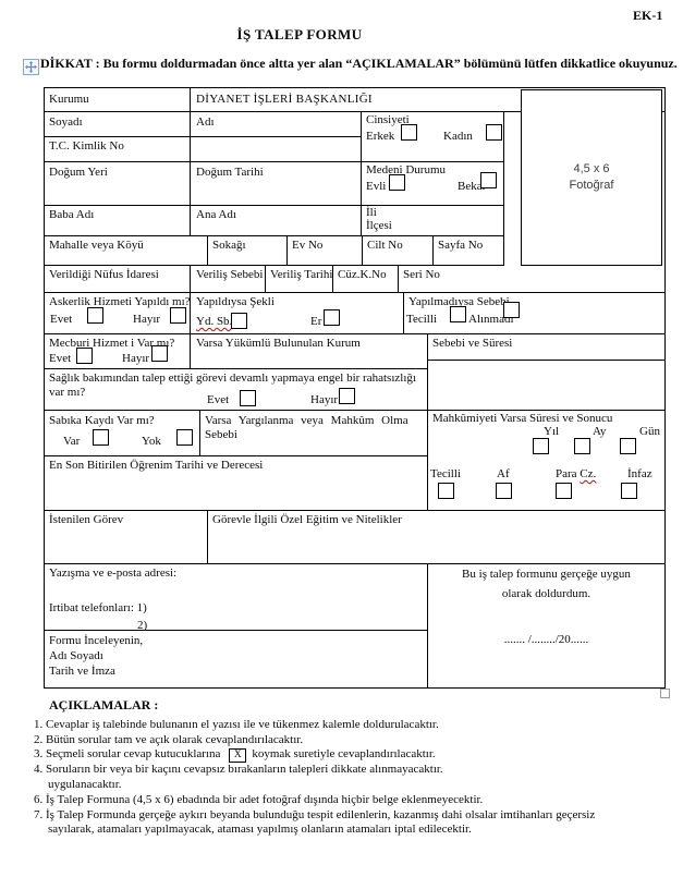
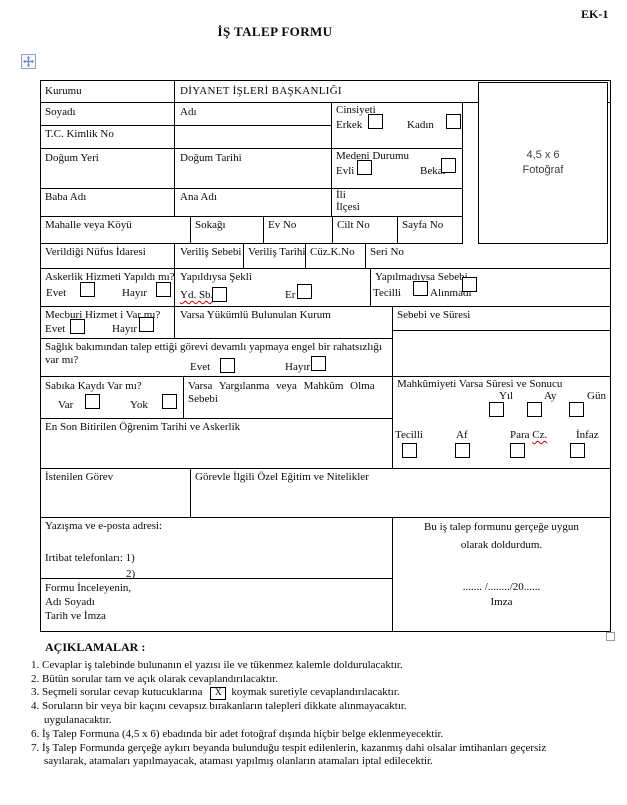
  EK-1
  İŞ TALEP FORMU
- DİKKAT : Bu formu doldurmadan önce altta yer alan “AÇIKLAMALAR” bölümünü lütfen dikkatlice okuyunuz.
  4,5 x 6
  Fotoğraf
  Kurumu
  DİYANET İŞLERİ BAŞKANLIĞI
  Soyadı
  Adı
  Cinsiyeti
  Erkek
  Kadın
  T.C. Kimlik No
  Doğum Yeri
  Doğum Tarihi
  Medeni Durumu
  Evli
  Baba Adı
  Ana Adı
  İli
  İlçesi
  Mahalle veya Köyü
  Sokağı
  Ev No
  Cilt No
  Sayfa No
  Verildiği Nüfus İdaresi
  Veriliş Sebebi
  Veriliş Tarihi
  Cüz.K.No
  Seri No
  Askerlik Hizmeti Yapıldı mı?
  Evet
  Hayır
  Yapıldıysa Şekli
  Yd. Sb
  Er
  Yapılmadıysa Sebe
  Tecilli
  Alınmadı
  Mecburi Hizmet i Var mı?
  Evet
  Hayır
  Varsa Yükümlü Bulunulan Kurum
  Sebebi ve Süresi
  Sağlık bakımından talep ettiği görevi devamlı yapmaya engel bir rahatsızlığı
  var mı?
  Evet
  Hayır
  Sabıka Kaydı Var mı?
  Var
  Yok
  Varsa Yargılanma veya Mahkûm Olma
  Sebebi
  Mahkûmiyeti Varsa Süresi ve Sonucu
  Yıl
  Ay
  Gün
  Tecilli
  Af
  Para Cz.
  İnfaz
- En Son Bitirilen Öğrenim Tarihi ve Derecesi
+ En Son Bitirilen Öğrenim Tarihi ve Askerlik
  İstenilen Görev
  Görevle İlgili Özel Eğitim ve Nitelikler
  Yazışma ve e-posta adresi:
  Irtibat telefonları: 1)
  2)
  Bu iş talep formunu gerçeğe uygun
  olarak doldurdum.
  ....... /......../20......
+ Imza
  Formu İnceleyenin,
  Adı Soyadı
  Tarih ve İmza
  AÇIKLAMALAR :
  1. Cevaplar iş talebinde bulunanın el yazısı ile ve tükenmez kalemle doldurulacaktır.
  2. Bütün sorular tam ve açık olarak cevaplandırılacaktır.
  3. Seçmeli sorular cevap kutucuklarına X koymak suretiyle cevaplandırılacaktır.
  4. Soruların bir veya bir kaçını cevapsız bırakanların talepleri dikkate alınmayacaktır.
  uygulanacaktır.
  6. İş Talep Formuna (4,5 x 6) ebadında bir adet fotoğraf dışında hiçbir belge eklenmeyecektir.
  7. İş Talep Formunda gerçeğe aykırı beyanda bulunduğu tespit edilenlerin, kazanmış dahi olsalar imtihanları geçersiz
  sayılarak, atamaları yapılmayacak, ataması yapılmış olanların atamaları iptal edilecektir.
